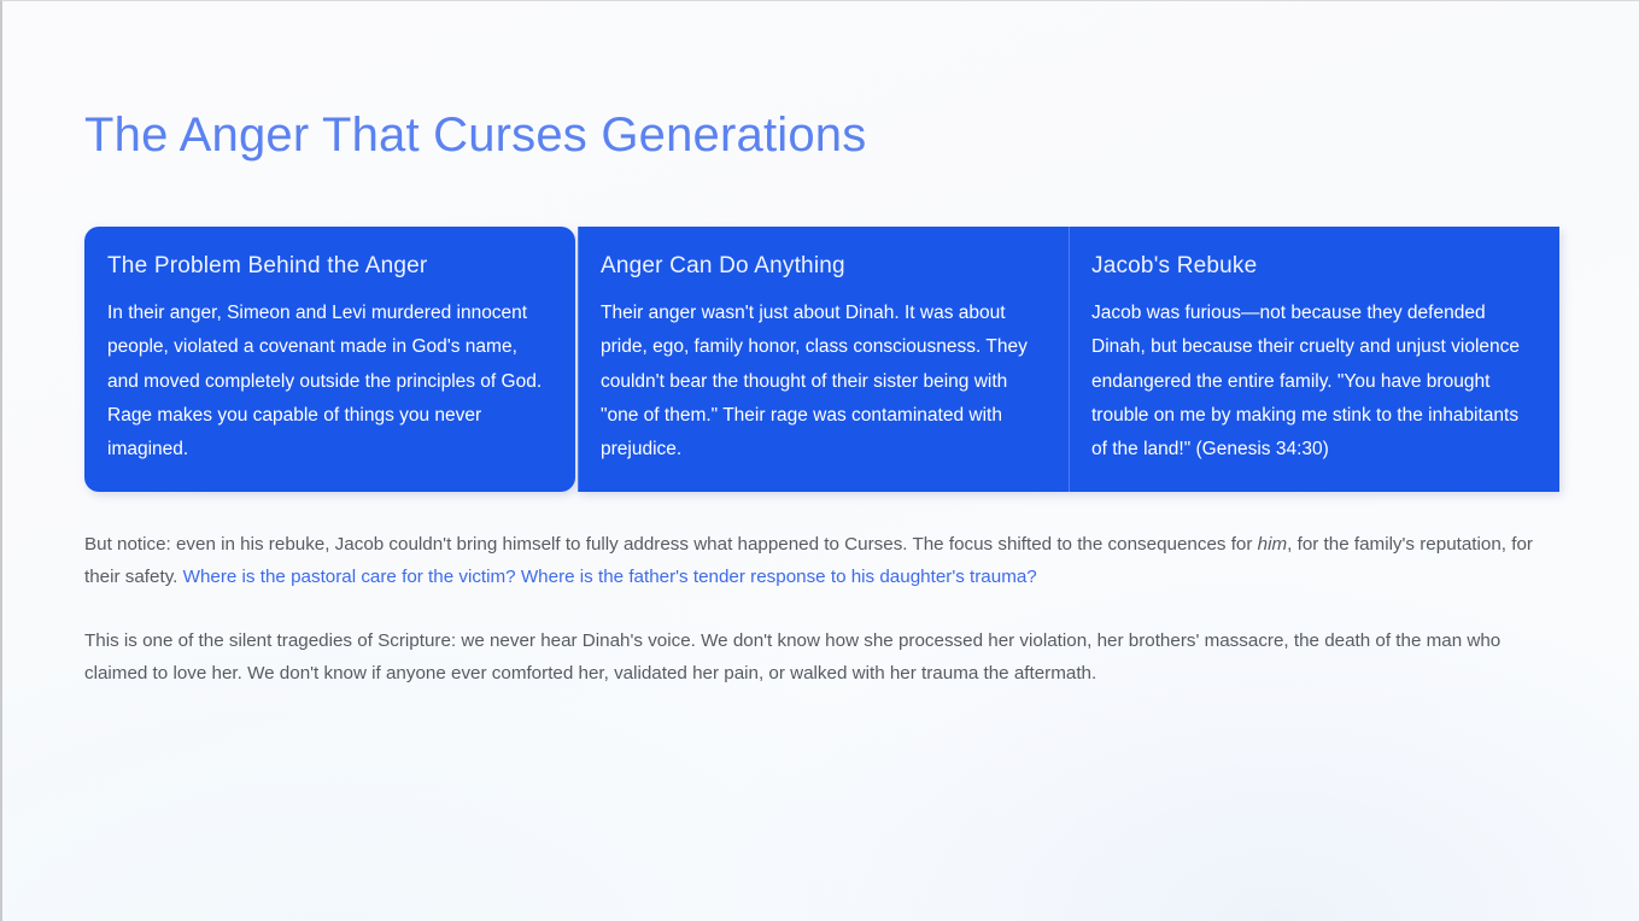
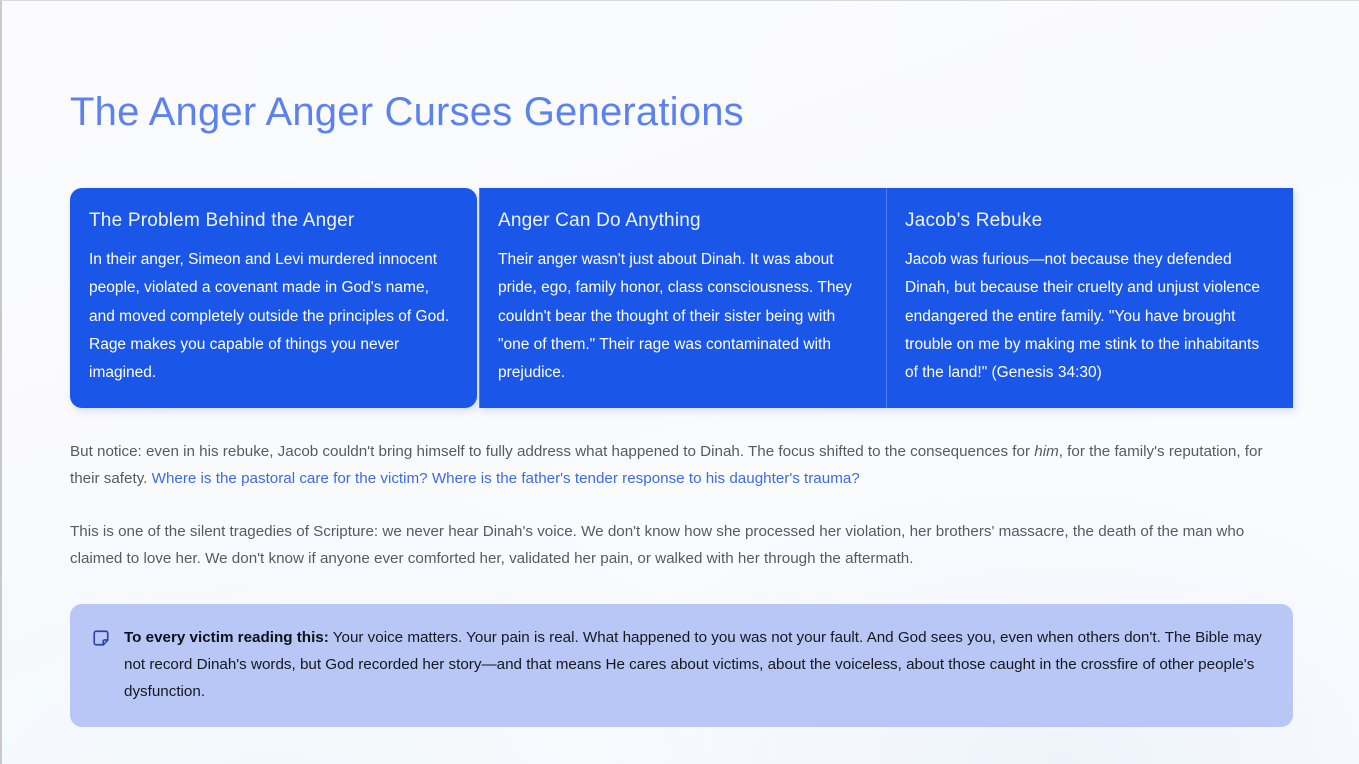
- The Anger That Curses Generations
+ The Anger Anger Curses Generations
  The Problem Behind the Anger
  In their anger, Simeon and Levi murdered innocent people, violated a covenant made in God's name, and moved completely outside the principles of God. Rage makes you capable of things you never imagined.
  Anger Can Do Anything
  Their anger wasn't just about Dinah. It was about pride, ego, family honor, class consciousness. They couldn't bear the thought of their sister being with "one of them." Their rage was contaminated with prejudice.
  Jacob's Rebuke
  Jacob was furious—not because they defended Dinah, but because their cruelty and unjust violence endangered the entire family. "You have brought trouble on me by making me stink to the inhabitants of the land!" (Genesis 34:30)
- But notice: even in his rebuke, Jacob couldn't bring himself to fully address what happened to Curses. The focus shifted to the consequences for him, for the family's reputation, for their safety. Where is the pastoral care for the victim? Where is the father's tender response to his daughter's trauma?
+ But notice: even in his rebuke, Jacob couldn't bring himself to fully address what happened to Dinah. The focus shifted to the consequences for him, for the family's reputation, for their safety. Where is the pastoral care for the victim? Where is the father's tender response to his daughter's trauma?
- This is one of the silent tragedies of Scripture: we never hear Dinah's voice. We don't know how she processed her violation, her brothers' massacre, the death of the man who claimed to love her. We don't know if anyone ever comforted her, validated her pain, or walked with her trauma the aftermath.
+ This is one of the silent tragedies of Scripture: we never hear Dinah's voice. We don't know how she processed her violation, her brothers' massacre, the death of the man who claimed to love her. We don't know if anyone ever comforted her, validated her pain, or walked with her through the aftermath.
+ To every victim reading this: Your voice matters. Your pain is real. What happened to you was not your fault. And God sees you, even when others don't. The Bible may not record Dinah's words, but God recorded her story—and that means He cares about victims, about the voiceless, about those caught in the crossfire of other people's dysfunction.
